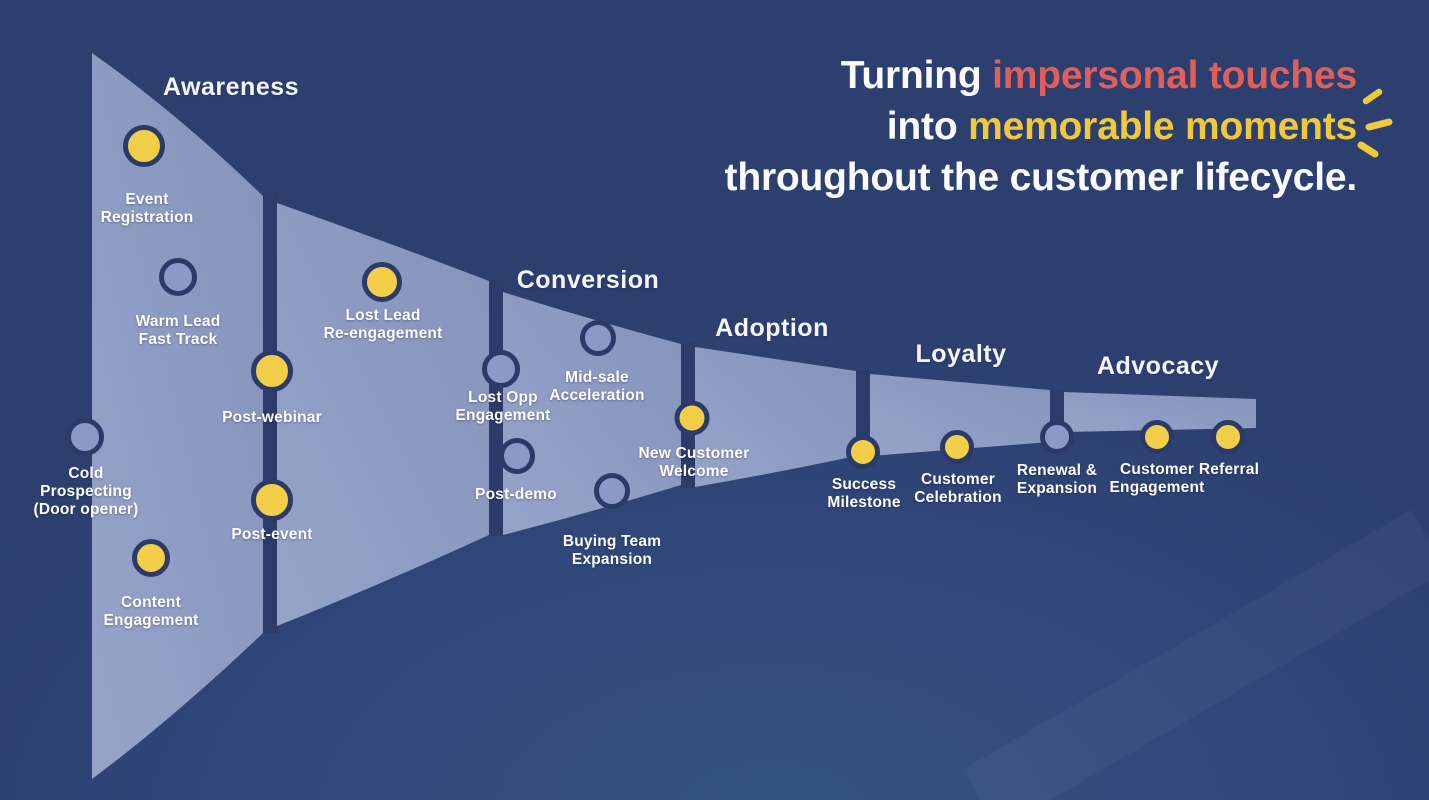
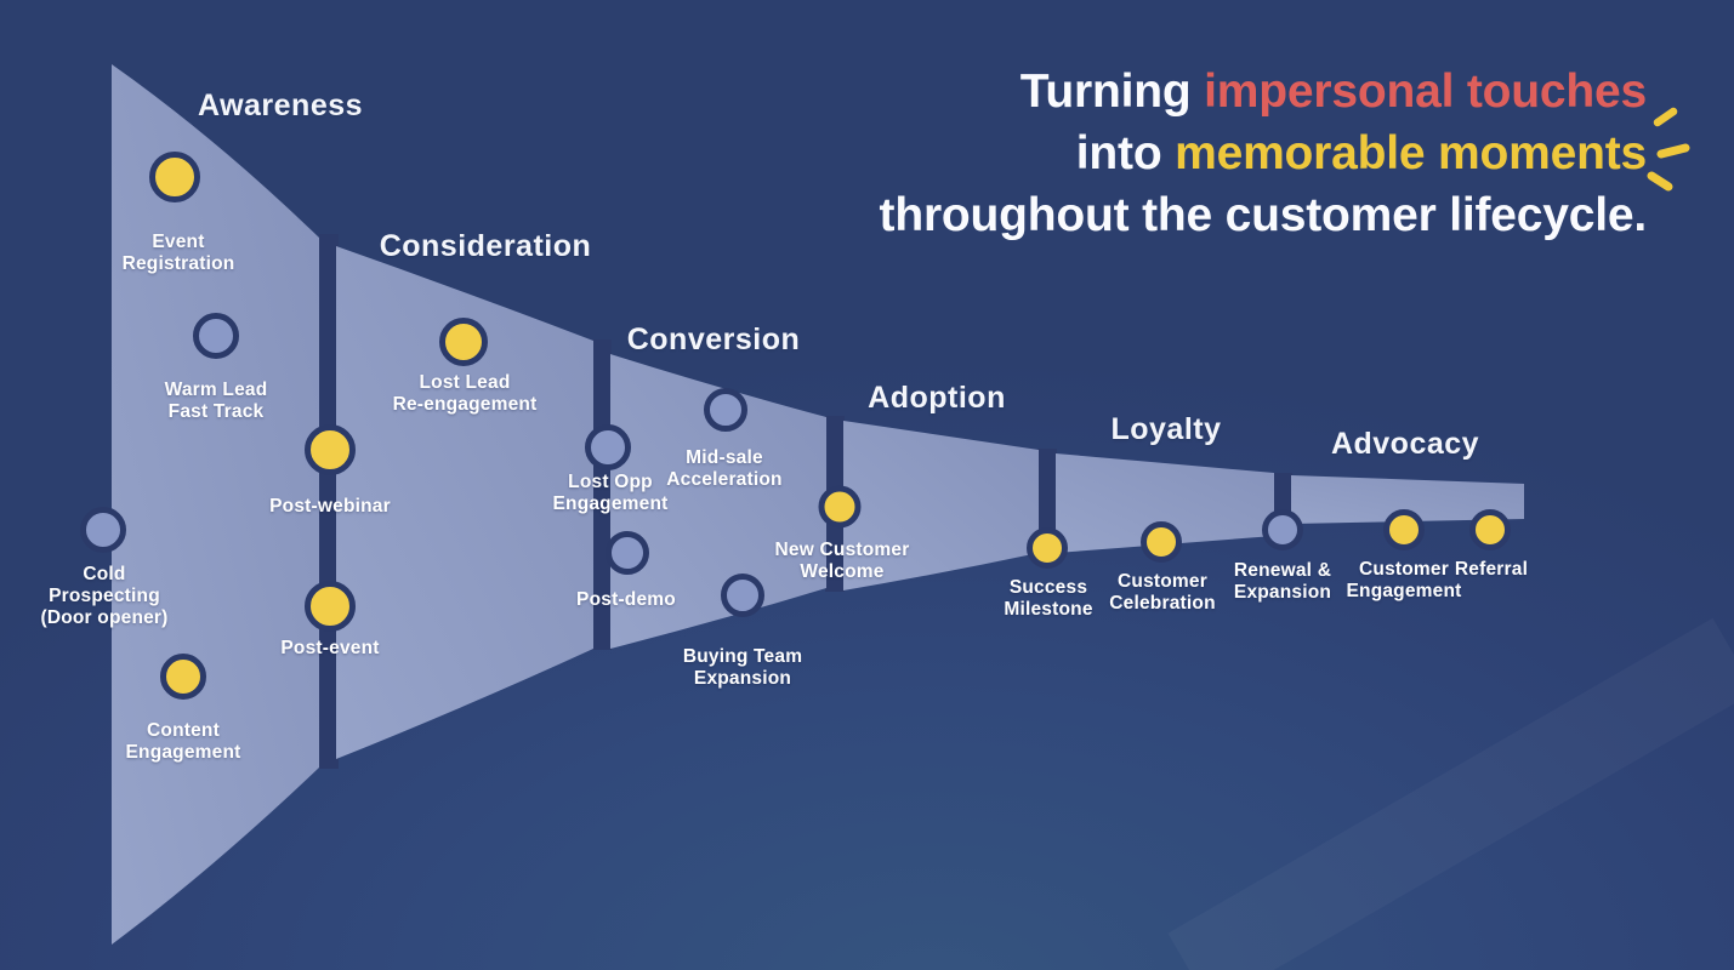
  Awareness
+ Consideration
  Conversion
  Adoption
  Loyalty
  Advocacy
  Event
  Registration
  Warm Lead
  Fast Track
  Cold
  Prospecting
  (Door opener)
  Post-webinar
  Post-event
  Content
  Engagement
  Lost Lead
  Re-engagement
  Lost Opp
  Engagement
  Mid-sale
  Acceleration
  Post-demo
  Buying Team
  Expansion
  New Customer
  Welcome
  Success
  Milestone
  Customer
  Celebration
  Renewal &
  Expansion
  Customer
  Engagement
  Referral
  Turning impersonal touches
  into memorable moments
  throughout the customer lifecycle.
